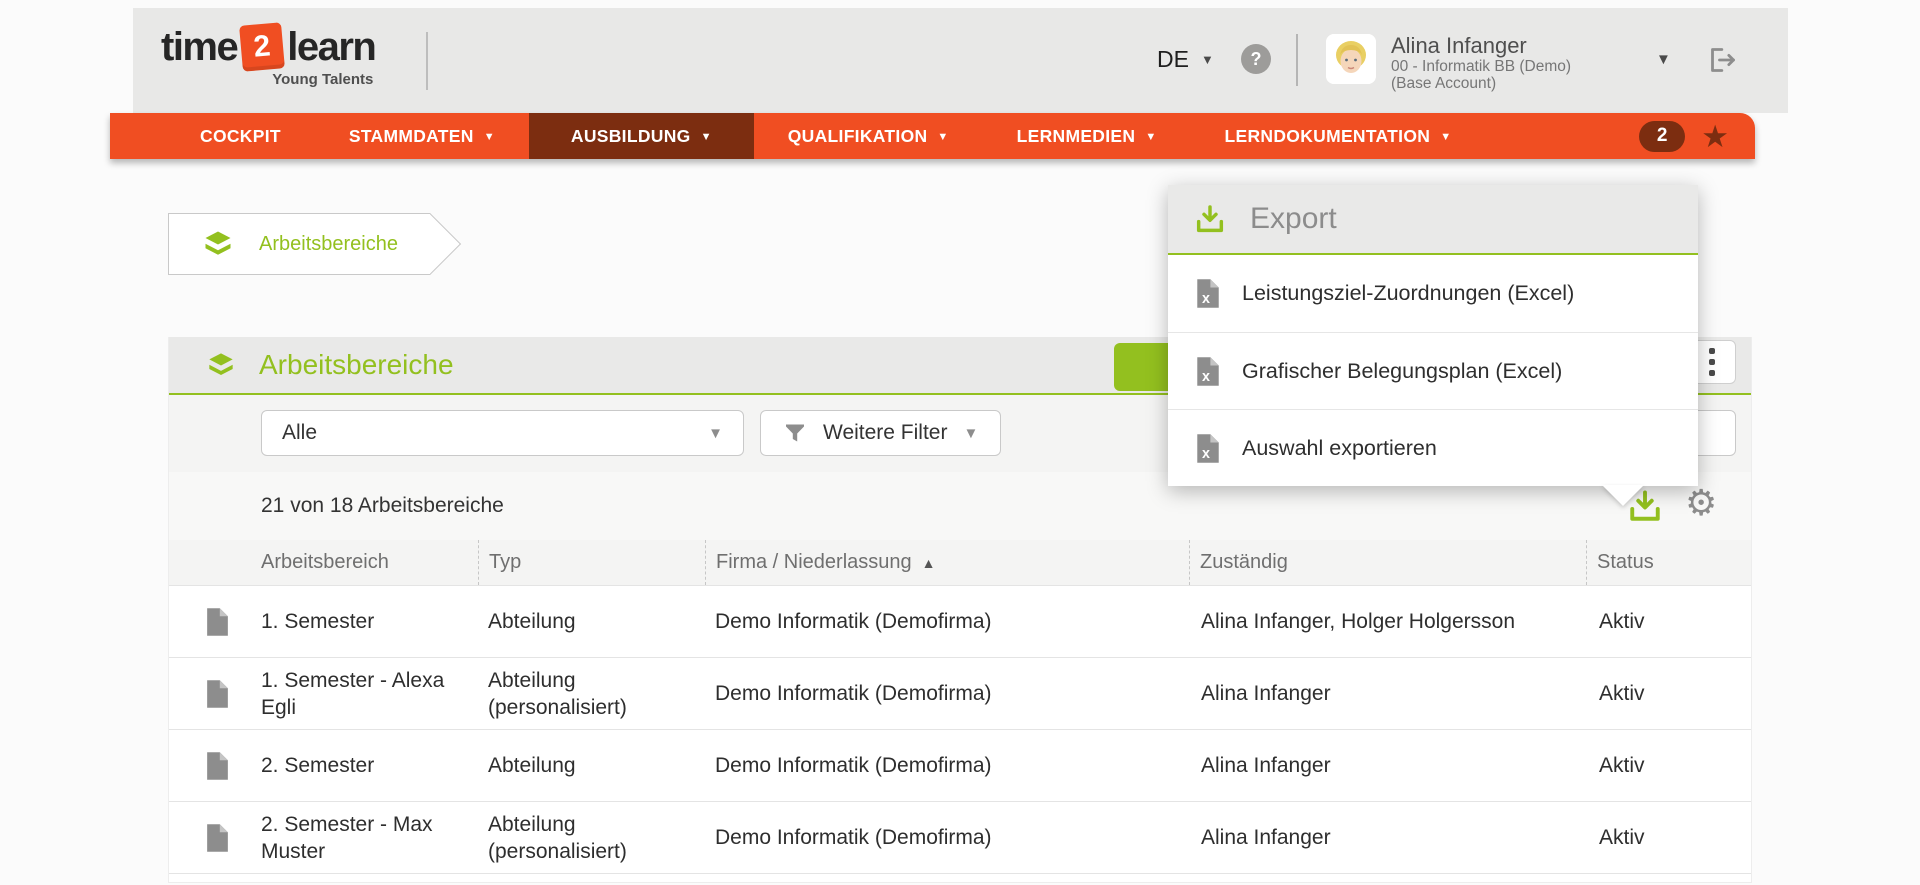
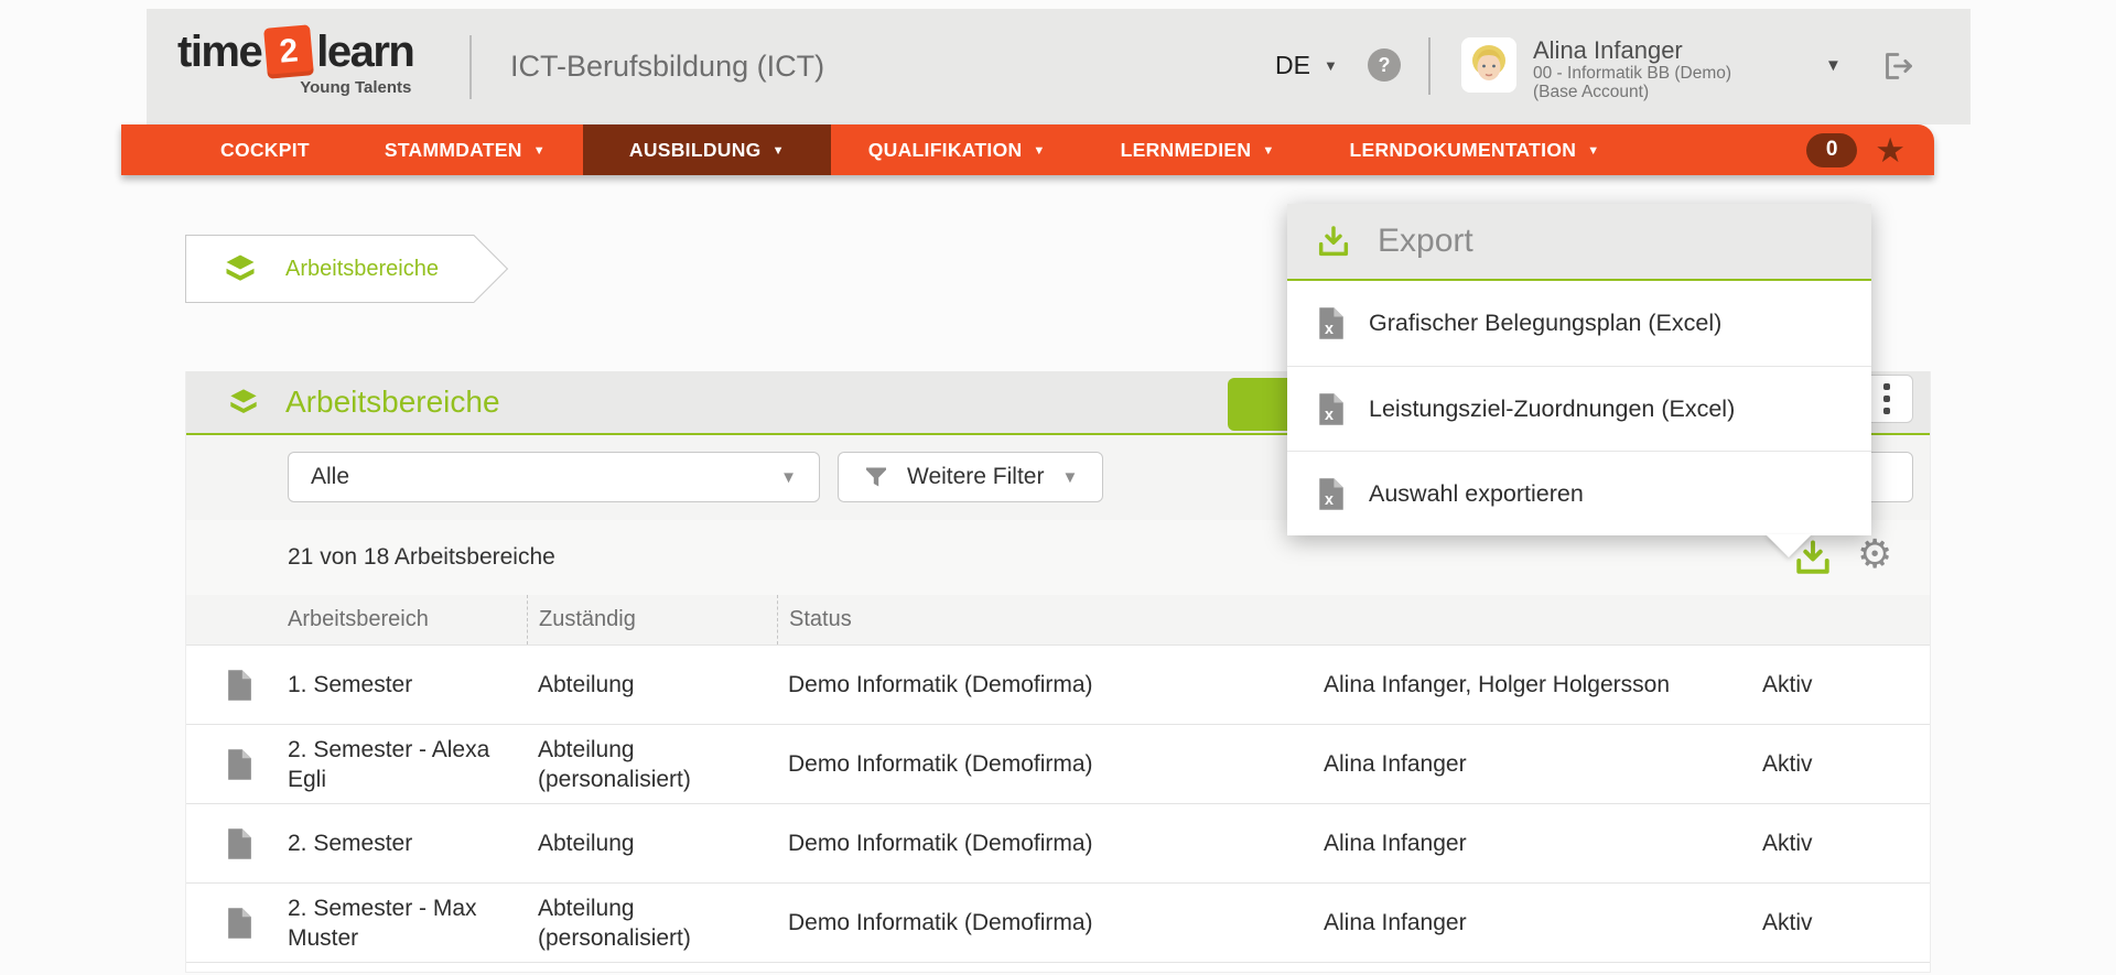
  time
  learn
  Young Talents
+ ICT-Berufsbildung (ICT)
  DE
  ▼
  ?
  Alina Infanger
  00 - Informatik BB (Demo)
  (Base Account)
  ▼
  COCKPIT
  STAMMDATEN
  ▼
  AUSBILDUNG
  ▼
  QUALIFIKATION
  ▼
  LERNMEDIEN
  ▼
  LERNDOKUMENTATION
  ▼
- 2
+ 0
  ★
  Arbeitsbereiche
  Arbeitsbereiche
  Alle
  ▼
  Weitere Filter
  ▼
  21 von 18 Arbeitsbereiche
  ⚙
  Arbeitsbereich
- Typ
- Firma / Niederlassung
- ▲
  Zuständig
  Status
  1. Semester
  Abteilung
  Demo Informatik (Demofirma)
  Alina Infanger, Holger Holgersson
  Aktiv
- 1. Semester - Alexa Egli
+ 2. Semester - Alexa Egli
  Abteilung (personalisiert)
  Demo Informatik (Demofirma)
  Alina Infanger
  Aktiv
  2. Semester
  Abteilung
  Demo Informatik (Demofirma)
  Alina Infanger
  Aktiv
  2. Semester - Max Muster
  Abteilung (personalisiert)
  Demo Informatik (Demofirma)
  Alina Infanger
  Aktiv
  Export
  x
- Leistungsziel-Zuordnungen (Excel)
+ Grafischer Belegungsplan (Excel)
  x
- Grafischer Belegungsplan (Excel)
+ Leistungsziel-Zuordnungen (Excel)
  x
  Auswahl exportieren
